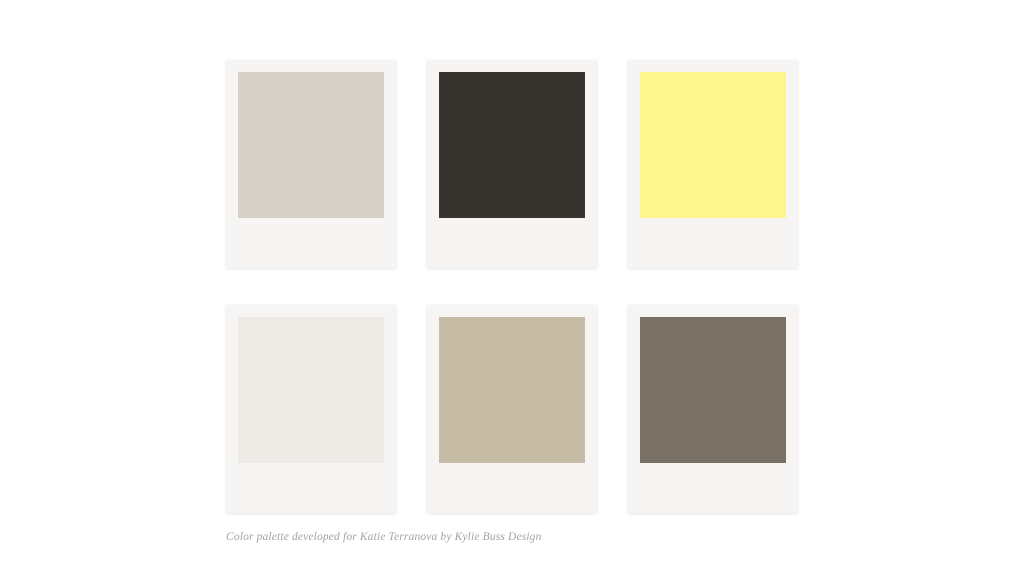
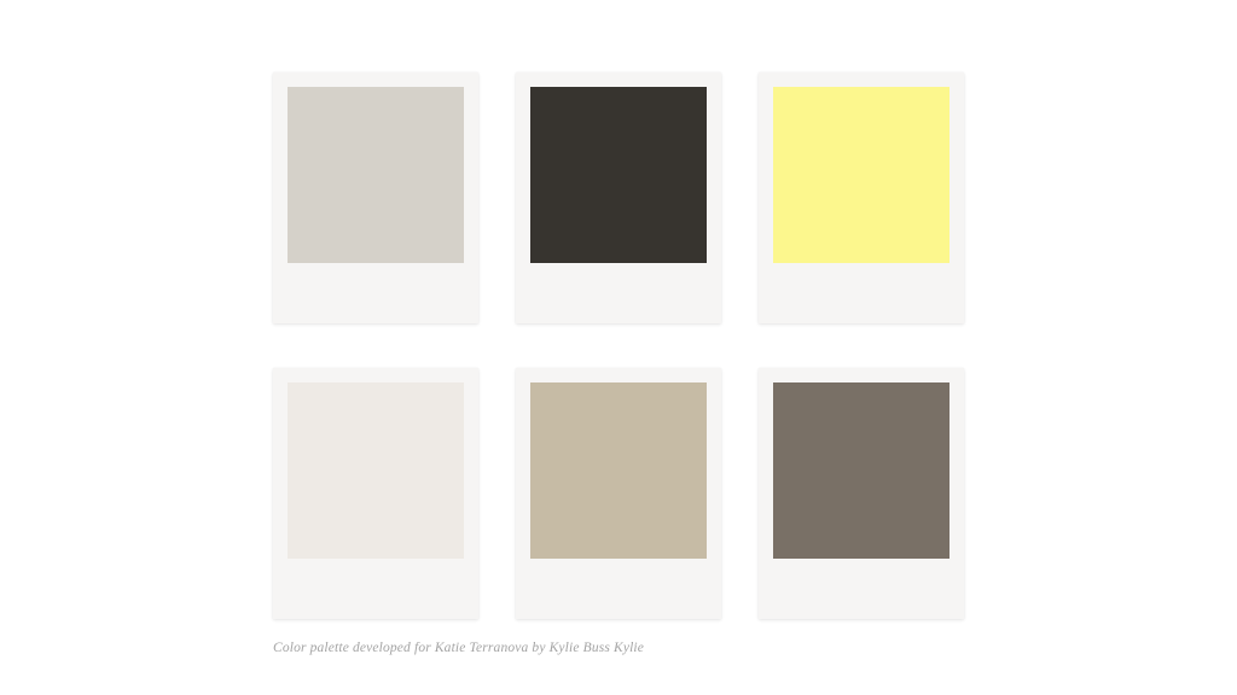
- Color palette developed for Katie Terranova by Kylie Buss Design
+ Color palette developed for Katie Terranova by Kylie Buss Kylie
